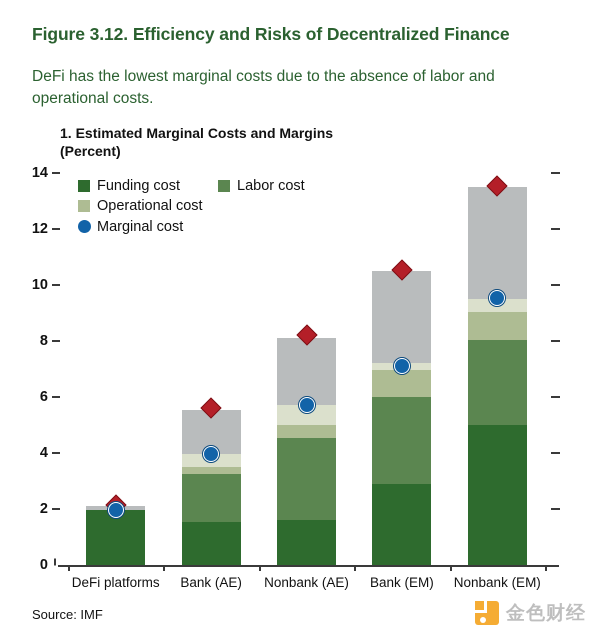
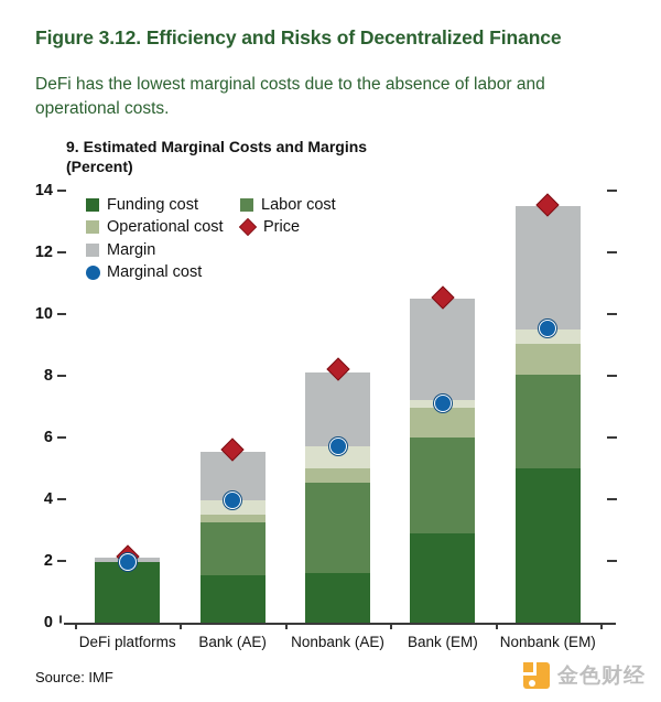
  Figure 3.12. Efficiency and Risks of Decentralized Finance
  DeFi has the lowest marginal costs due to the absence of labor and operational costs.
- 1. Estimated Marginal Costs and Margins
+ 9. Estimated Marginal Costs and Margins
  (Percent)
  0
  2
  4
  6
  8
  10
  12
  14
  DeFi platforms
  Bank (AE)
  Nonbank (AE)
  Bank (EM)
  Nonbank (EM)
  Funding cost
  Operational cost
+ Margin
  Marginal cost
  Labor cost
+ Price
  Source: IMF
  金色财经
